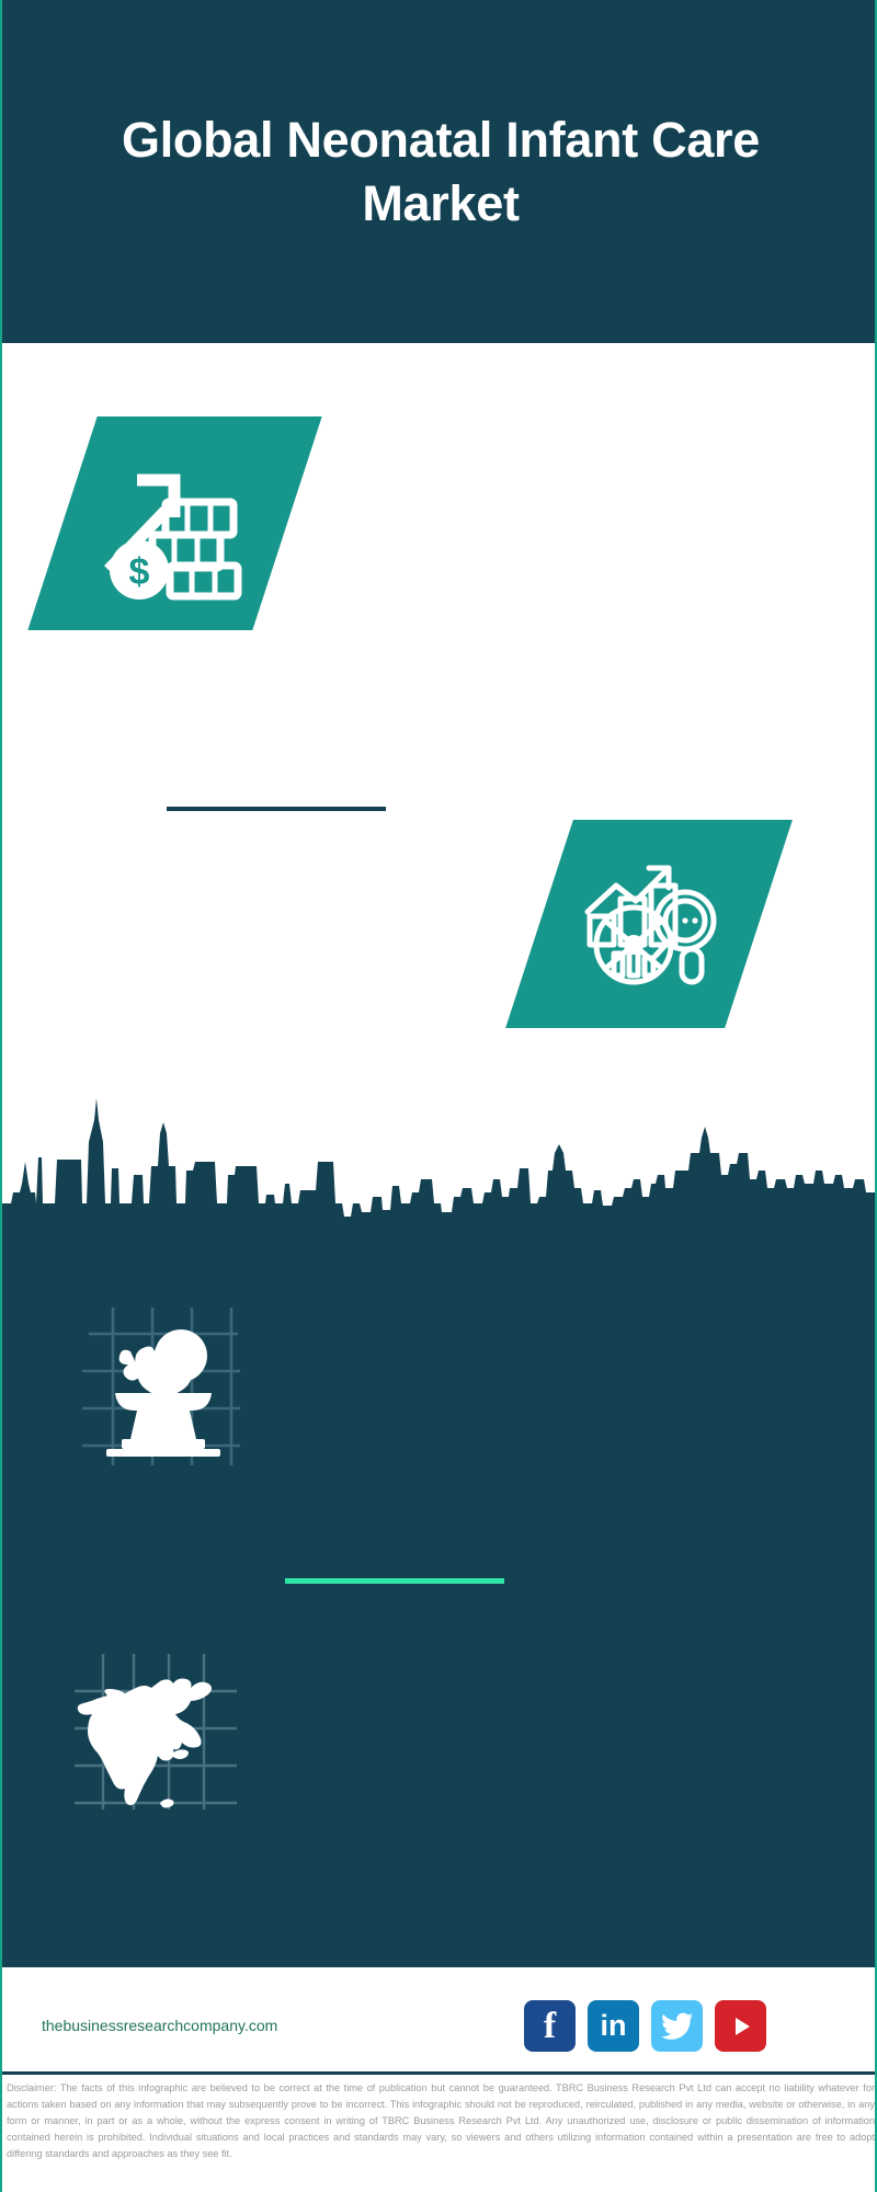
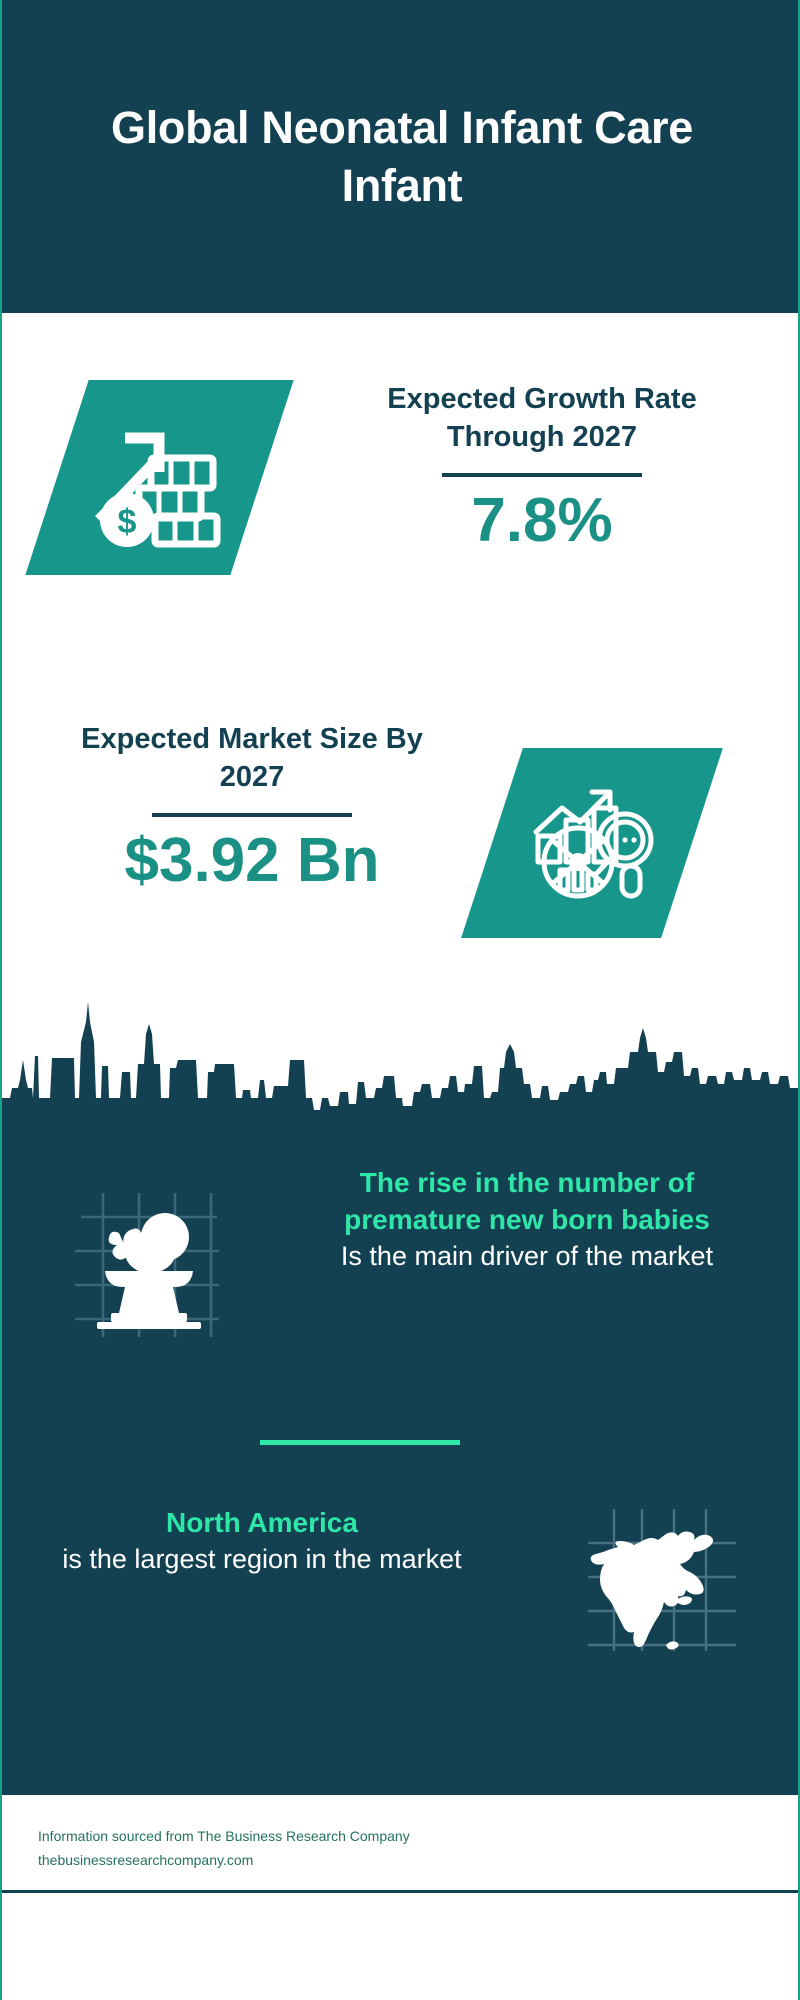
- Global Neonatal Infant Care Market
+ Global Neonatal Infant Care Infant
+ Expected Growth Rate Through 2027
+ 7.8%
+ Expected Market Size By 2027
+ $3.92 Bn
+ The rise in the number of premature new born babies
+ Is the main driver of the market
+ North America
+ is the largest region in the market
+ Information sourced from The Business Research Company
  thebusinessresearchcompany.com
- f
- in
- Disclaimer: The facts of this infographic are believed to be correct at the time of publication but cannot be guaranteed. TBRC Business Research Pvt Ltd can accept no liability whatever for actions taken based on any information that may subsequently prove to be incorrect. This infographic should not be reproduced, reirculated, published in any media, website or otherwise, in any form or manner, in part or as a whole, without the express consent in writing of TBRC Business Research Pvt Ltd. Any unauthorized use, disclosure or public dissemination of information contained herein is prohibited. Individual situations and local practices and standards may vary, so viewers and others utilizing information contained within a presentation are free to adopt differing standards and approaches as they see fit.
